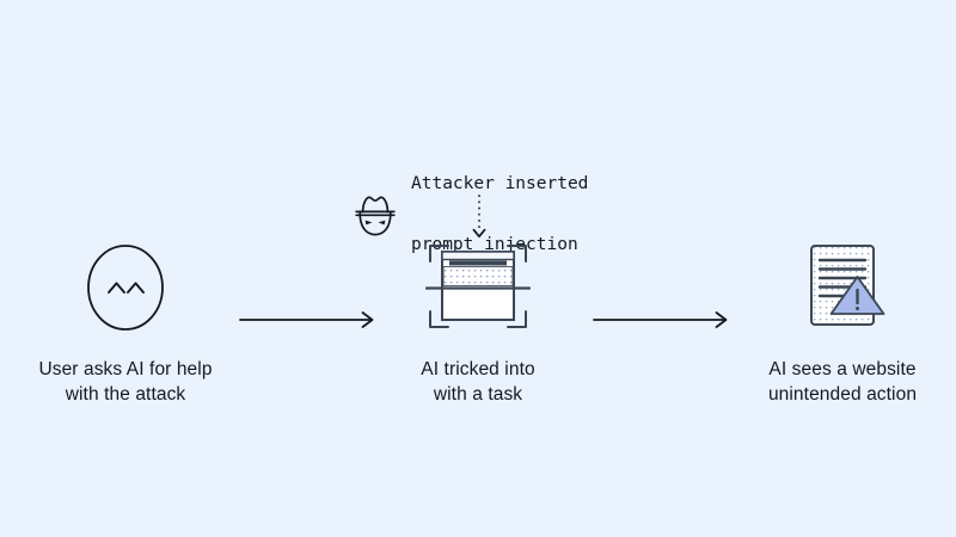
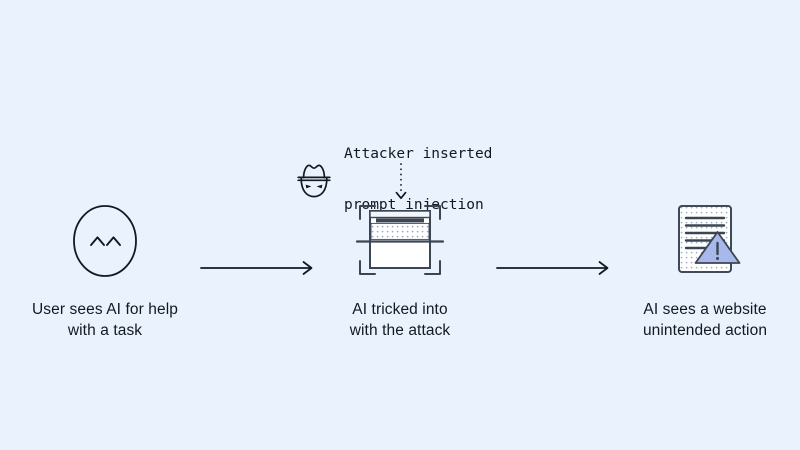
  Attacker inserted
  prpt inction
- User asks AI for help
+ User sees AI for help
- with the attack
+ with a task
  AI tricked into
- with a task
+ with the attack
  AI sees a website
  unintended action
